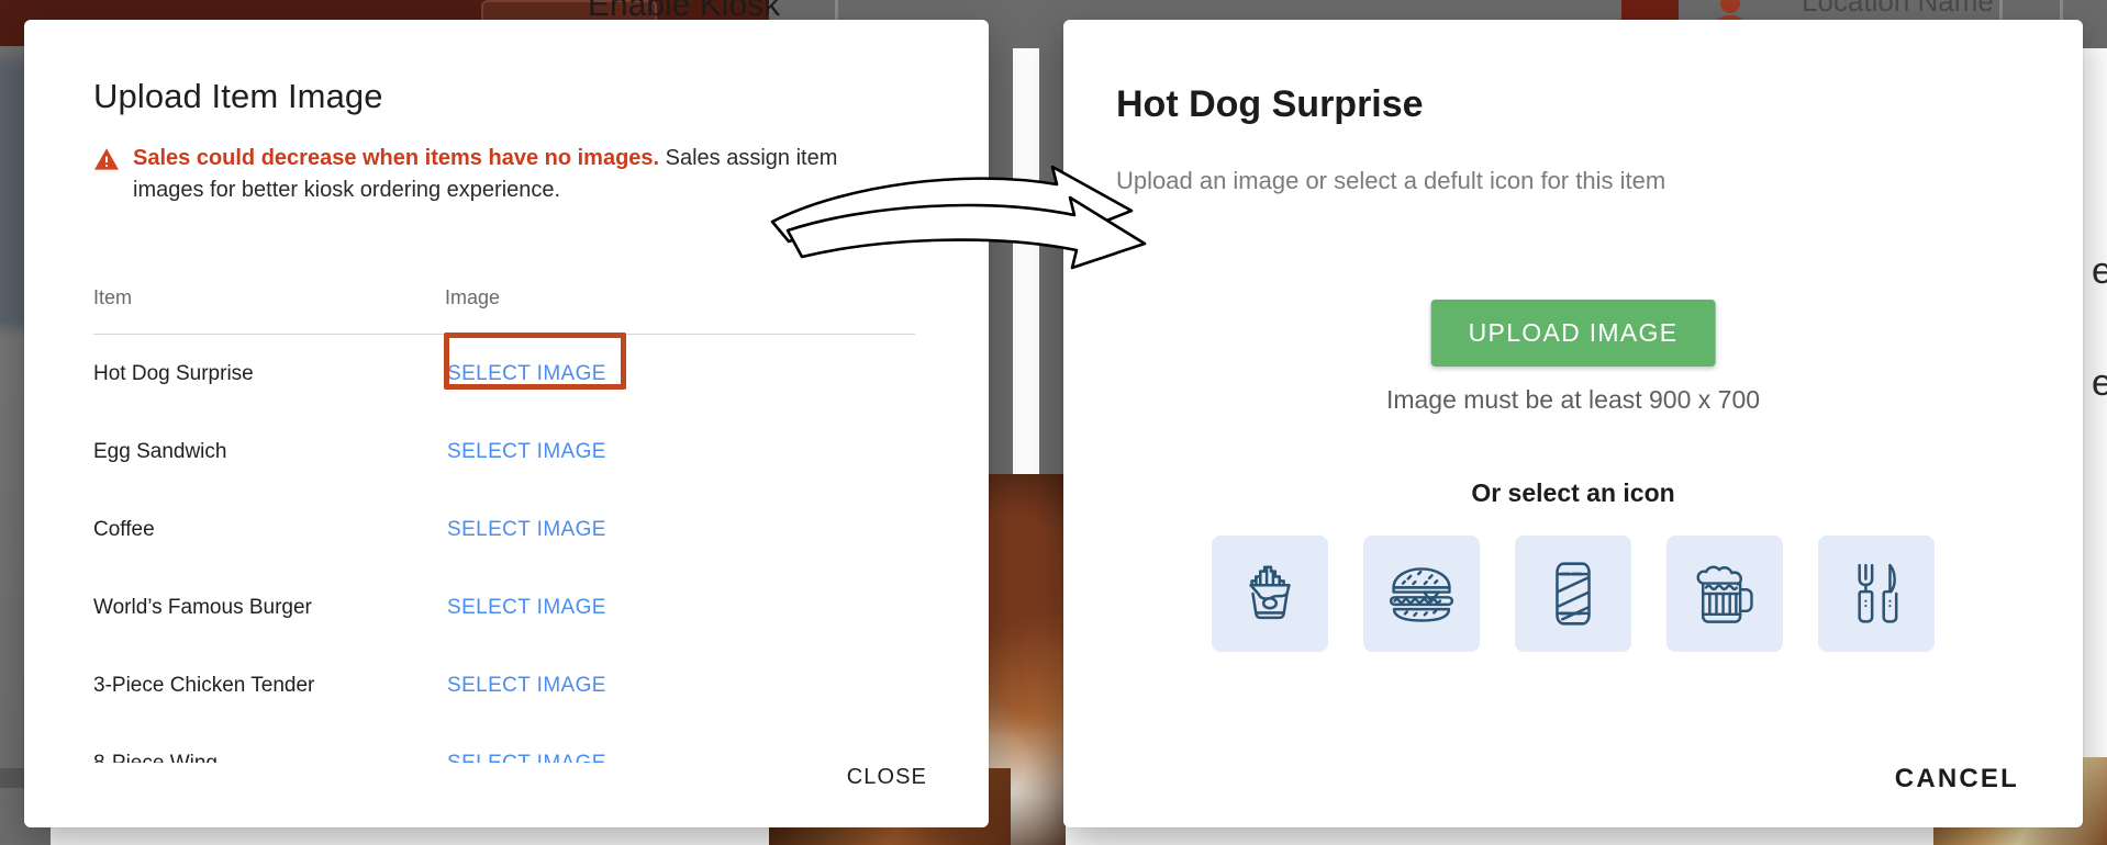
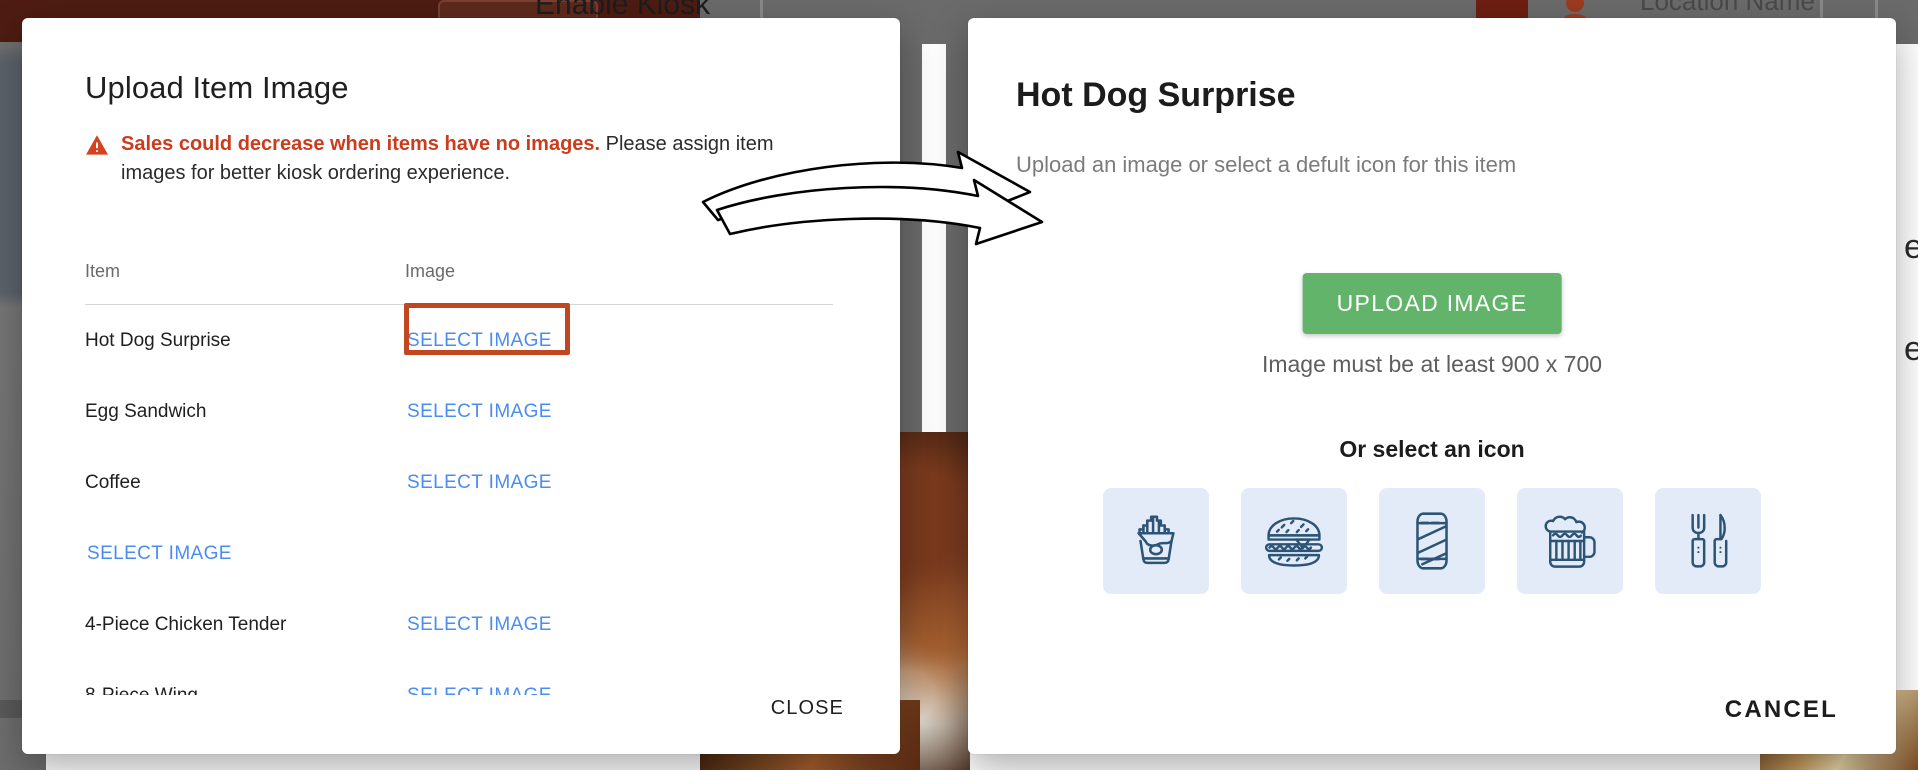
  Enable Kiosk
  Location Name
  e
  e
  Upload Item Image
- Sales could decrease when items have no images. Sales assign item images for better kiosk ordering experience.
+ Sales could decrease when items have no images. Please assign item images for better kiosk ordering experience.
  Item
  Image
  Hot Dog Surprise
  SELECT IMAGE
  Egg Sandwich
  SELECT IMAGE
  Coffee
  SELECT IMAGE
- World’s Famous Burger
  SELECT IMAGE
- 3-Piece Chicken Tender
+ 4-Piece Chicken Tender
  SELECT IMAGE
  CLOSE
  Hot Dog Surprise
  Upload an image or select a defult icon for this item
  UPLOAD IMAGE
  Image must be at least 900 x 700
  Or select an icon
  CANCEL
